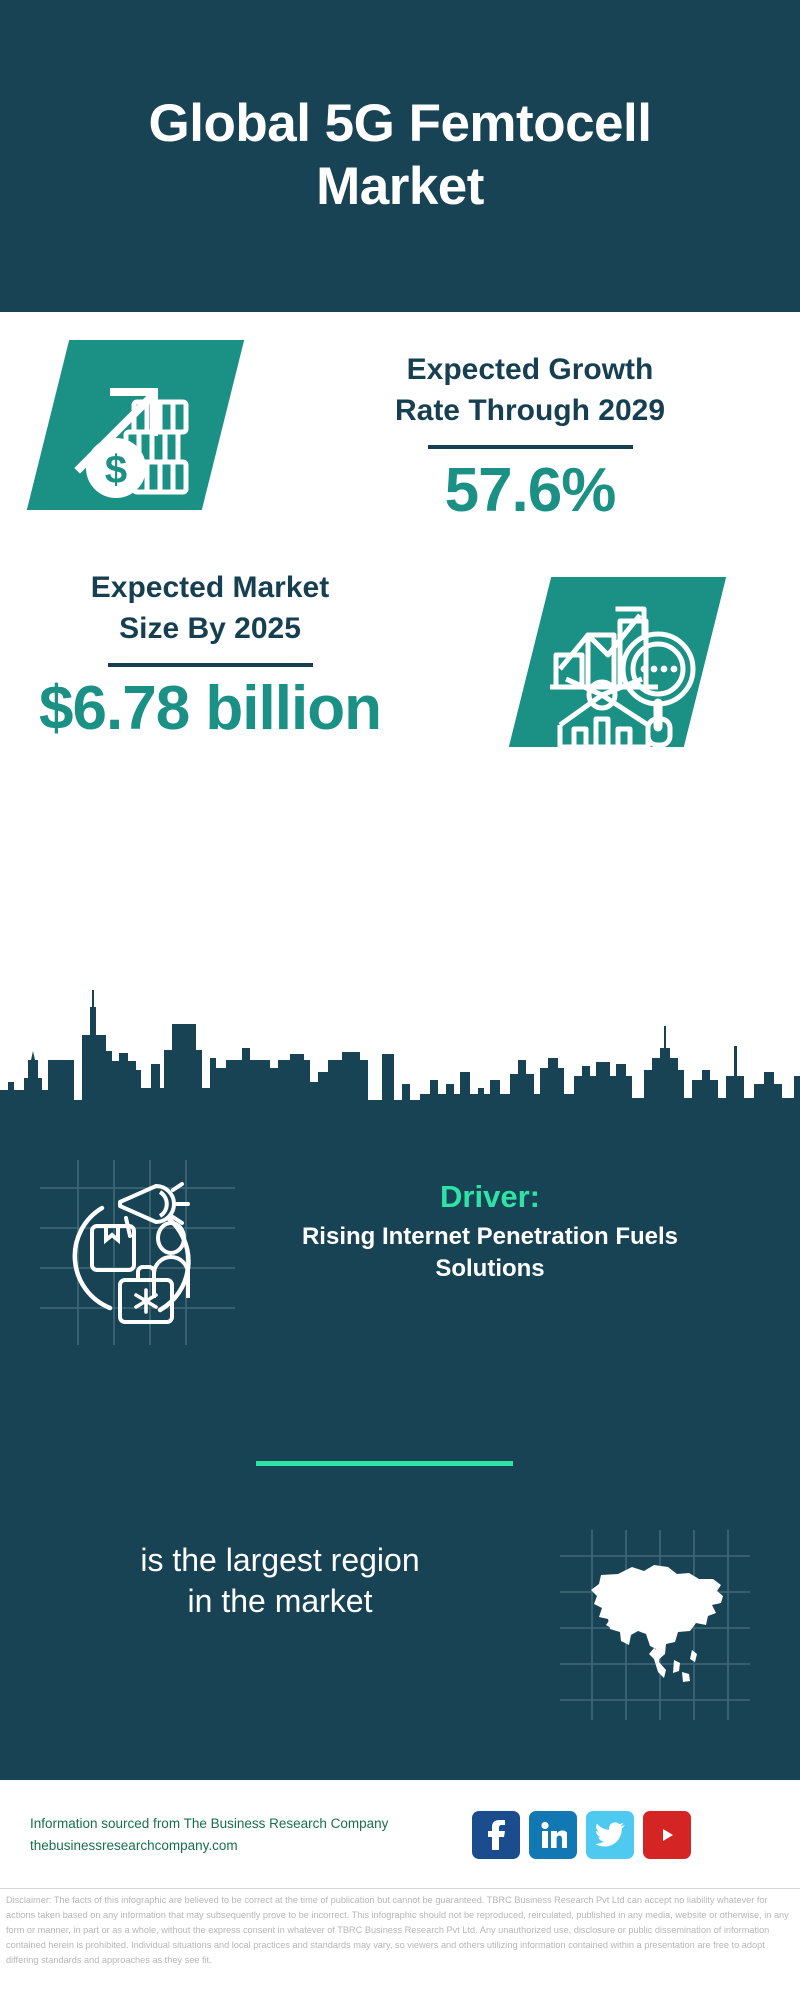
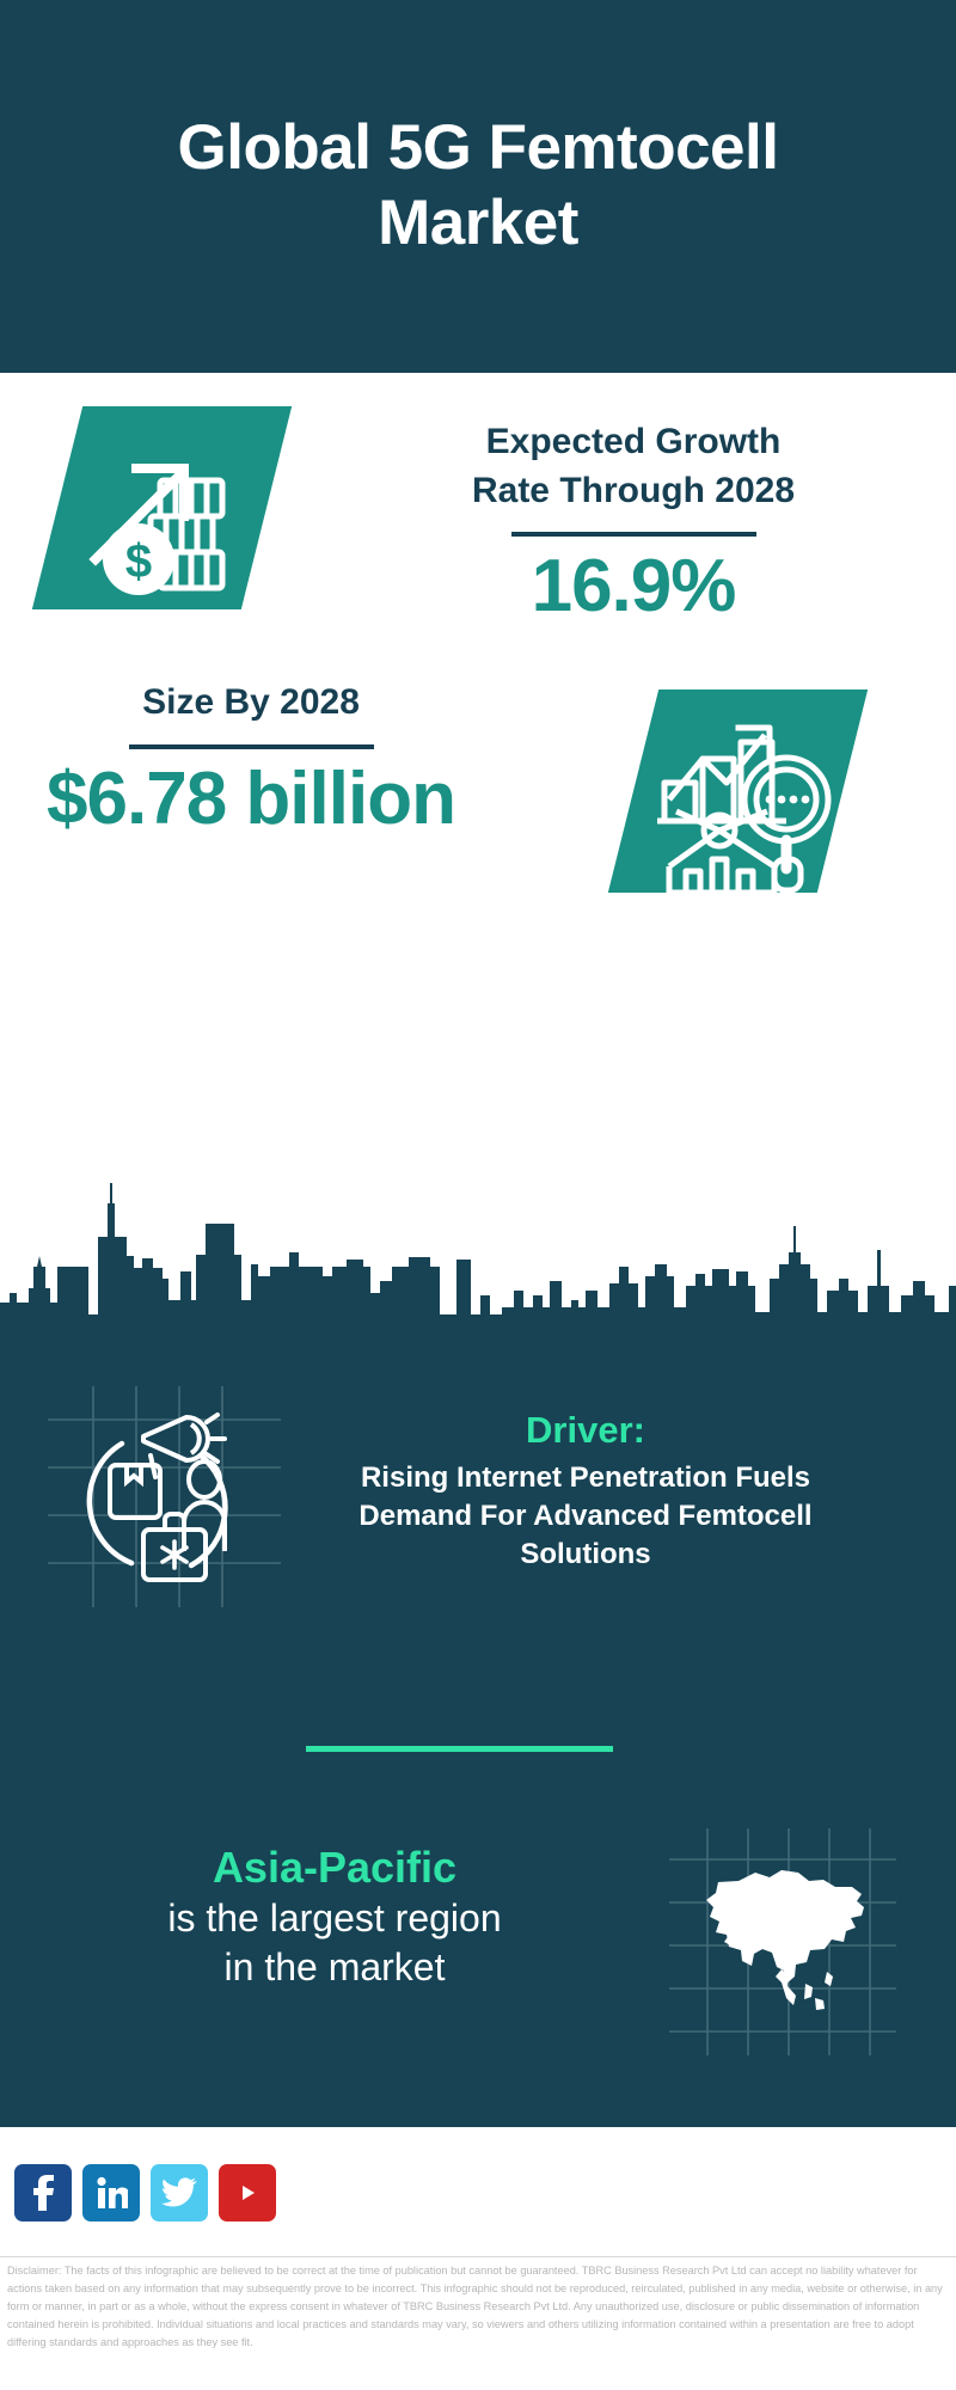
  Global 5G Femtocell Market
  Expected Growth
- Rate Through 2029
+ Rate Through 2028
- 57.6%
+ 16.9%
- Expected Market
- Size By 2025
+ Size By 2028
  $6.78 billion
  Driver:
  Rising Internet Penetration Fuels
+ Demand For Advanced Femtocell
  Solutions
+ Asia-Pacific
  is the largest region
  in the market
- Information sourced from The Business Research Company
- thebusinessresearchcompany.com
  Disclaimer: The facts of this infographic are believed to be correct at the time of publication but cannot be guaranteed. TBRC Business Research Pvt Ltd can accept no liability whatever for actions taken based on any information that may subsequently prove to be incorrect. This infographic should not be reproduced, reirculated, published in any media, website or otherwise, in any form or manner, in part or as a whole, without the express consent in whatever of TBRC Business Research Pvt Ltd. Any unauthorized use, disclosure or public dissemination of information contained herein is prohibited. Individual situations and local practices and standards may vary, so viewers and others utilizing information contained within a presentation are free to adopt differing standards and approaches as they see fit.
